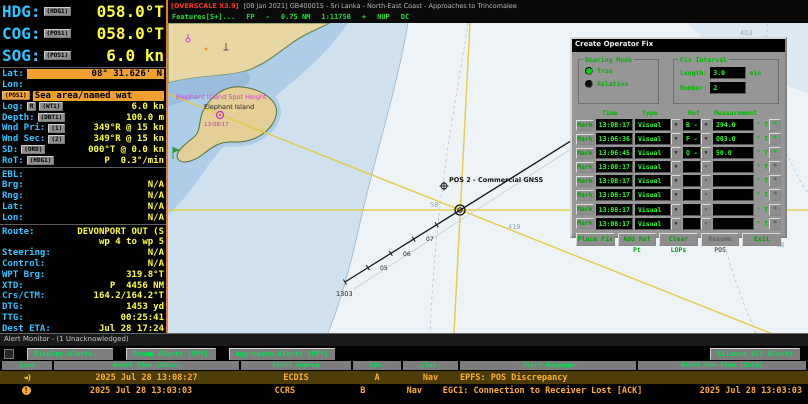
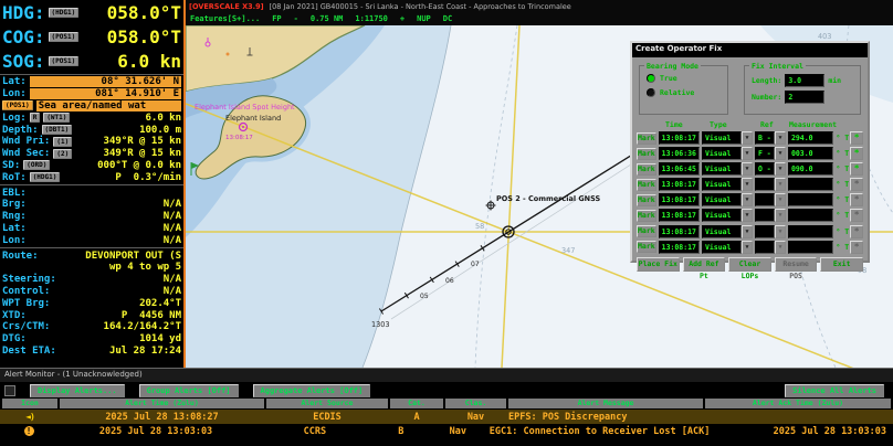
  HDG:
  058.0°T
  COG:
  058.0°T
  SOG:
  6.0 kn
  Lat:
  08° 31.626' N
  Lon:
+ 081° 14.910' E
  Sea area/named wat
  Log:
  6.0 kn
  Depth:
  100.0 m
  Wnd Pri:
  349°R @ 15 kn
  Wnd Sec:
  349°R @ 15 kn
  SD:
  000°T @ 0.0 kn
  RoT:
  P 0.3°/min
  EBL:
  Brg:
  N/A
  Rng:
  N/A
  Lat:
  N/A
  Lon:
  N/A
  Route:
  DEVONPORT OUT (S
  wp 4 to wp 5
  Steering:
  N/A
  Control:
  N/A
  WPT Brg:
- 319.8°T
+ 202.4°T
  XTD:
  P 4456 NM
  Crs/CTM:
  164.2/164.2°T
  DTG:
- 1453 yd
+ 1014 yd
- TTG:
- 00:25:41
  Dest ETA:
  Jul 28 17:24
  [OVERSCALE X3.9]
  [08 Jan 2021] GB400015 - Sri Lanka - North-East Coast - Approaches to Trincomalee
  Features[S+]...
  FP
  -
  0.75 NM
  1:11750
  +
  NUP
  DC
  1303
  POS 2 - Commercial GNSS
  Elephant Island Spot Height
  Elephant Island
  403
- 419
+ 347
  58
  Create Operator Fix
  Bearing Mode
  True
  Relative
  Fix Interval
  Length:
  3.0
  min
  Number:
  2
  Time
  Type
  Ref
  Measurement
  Mark
  13:08:17
  Visual
  B -
  294.0
  ° T
  *
  Mark
  13:06:36
  Visual
  F -
  003.0
  ° T
  *
  Mark
  13:06:45
  Visual
  O -
- 50.0
+ 090.0
  ° T
  *
  Mark
  13:08:17
  Visual
  ° T
  *
  Mark
  13:08:17
  Visual
  ° T
  *
  Mark
  13:08:17
  Visual
  ° T
  *
  Mark
  13:08:17
  Visual
  ° T
  *
  Mark
  13:08:17
  Visual
  ° T
  *
  Place Fix
  Add Ref Pt
  Clear LOPs
  Resume POS
  Exit
  Alert Monitor - (1 Unacknowledged)
  Display Alerts...
  Group Alerts [Off]
  Aggregate Alerts [Off]
  Silence All Alerts
  Icon
  Alert Time (Zulu)
  Alert Source
  Cat.
  Clas.
  Alert Message
  Alert Ack Time (Zulu)
  ◄)
  2025 Jul 28 13:08:27
  ECDIS
  A
  Nav
  EPFS: POS Discrepancy
  !
  2025 Jul 28 13:03:03
  CCRS
  B
  Nav
  EGC1: Connection to Receiver Lost [ACK]
  2025 Jul 28 13:03:03
